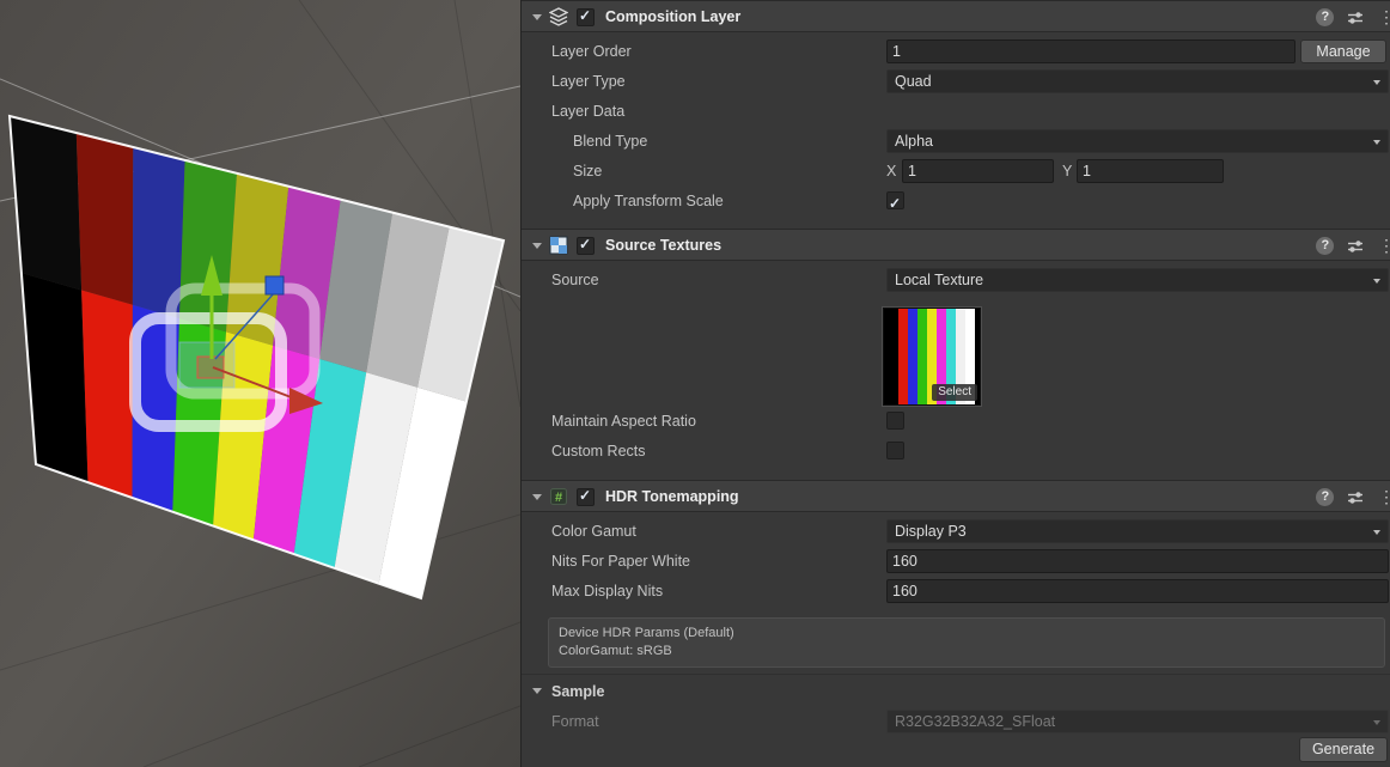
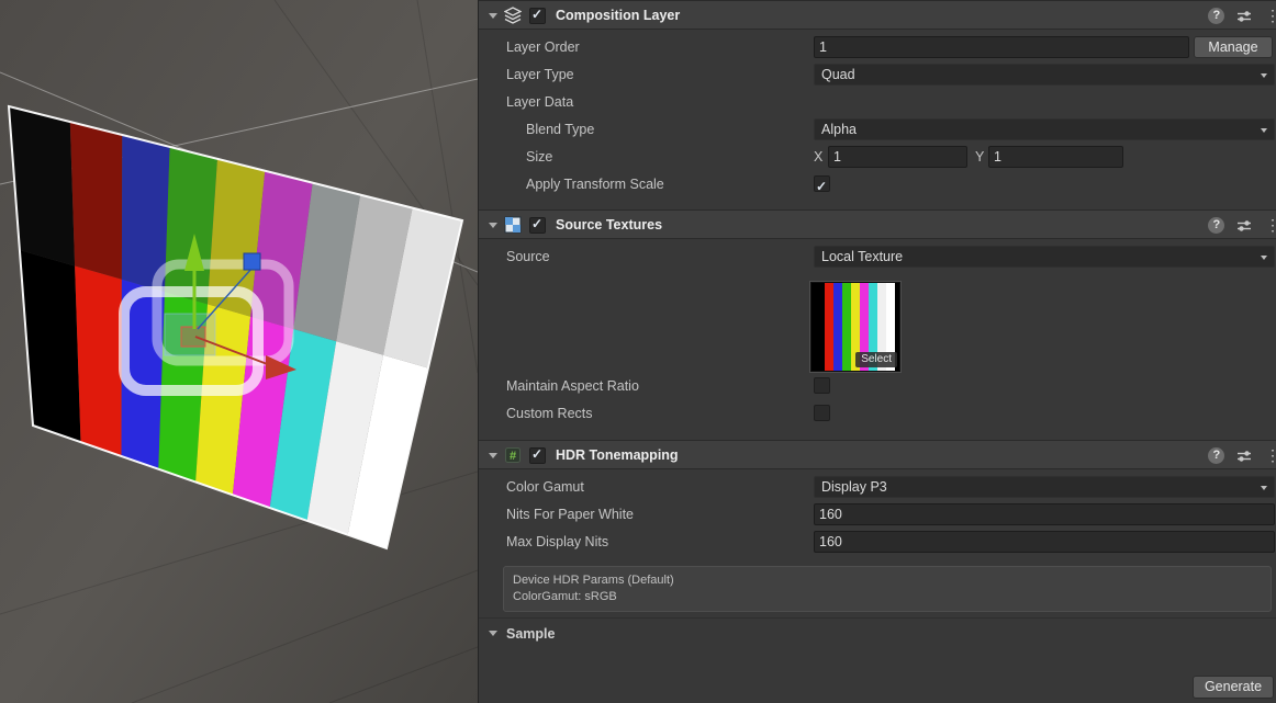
  Composition Layer
  Layer Order
  1
  Manage
  Layer Type
  Quad
  Layer Data
  Blend Type
  Alpha
  Size
  X
  1
  Y
  1
  Apply Transform Scale
  Source Textures
  Source
  Local Texture
  Select
  Maintain Aspect Ratio
  Custom Rects
  #
  HDR Tonemapping
  Color Gamut
  Display P3
  Nits For Paper White
  160
  Max Display Nits
  160
  Device HDR Params (Default)
  ColorGamut: sRGB
  Sample
- Format
- R32G32B32A32_SFloat
  Generate
